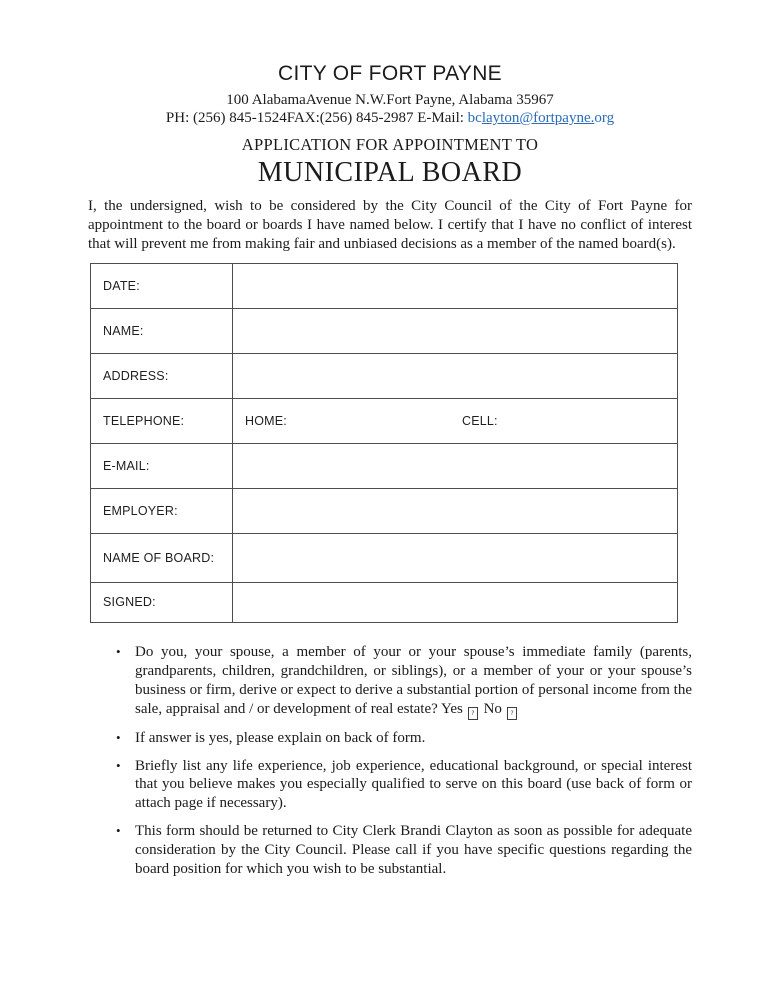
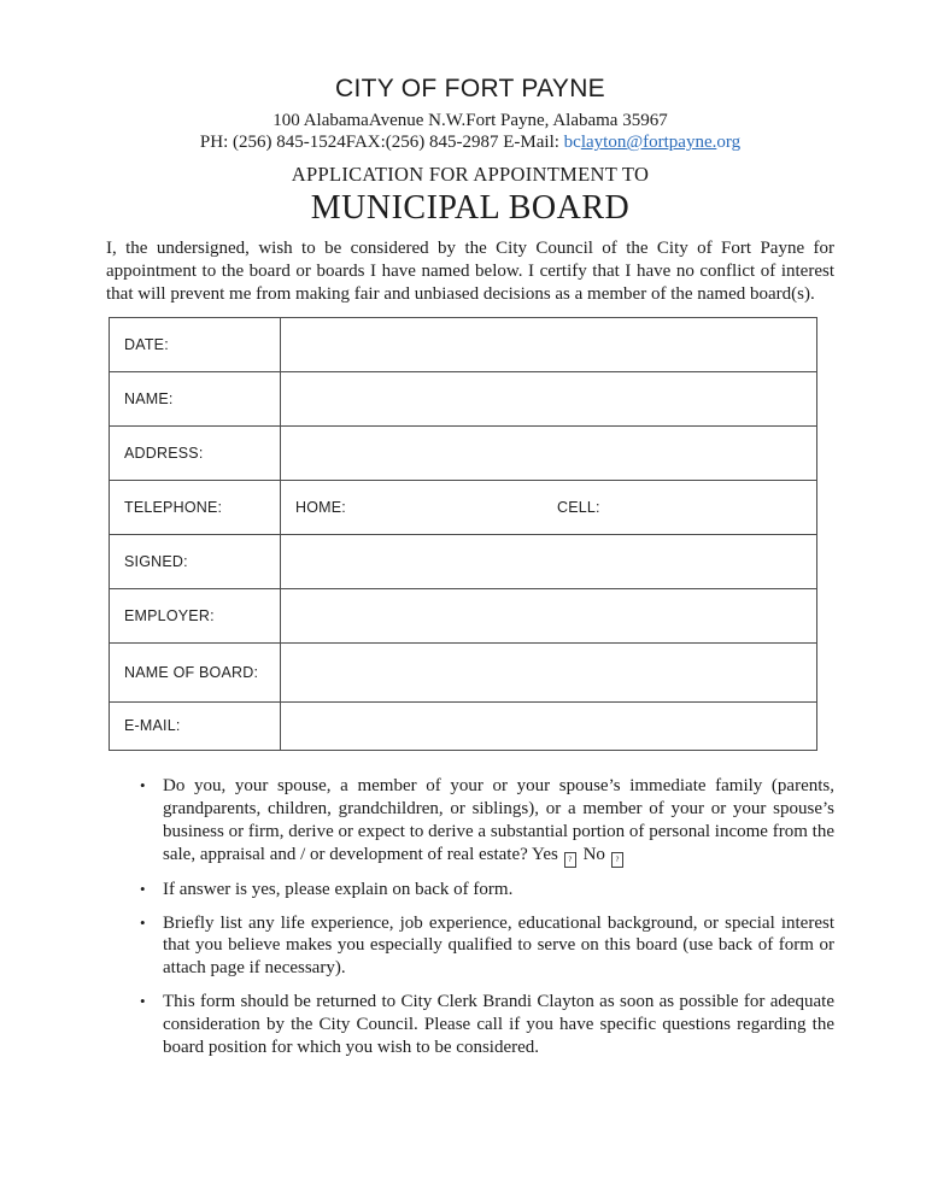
  CITY OF FORT PAYNE
  100 AlabamaAvenue N.W.Fort Payne, Alabama 35967
  PH: (256) 845-1524FAX:(256) 845-2987 E-Mail: bclayton@fortpayne.org
  APPLICATION FOR APPOINTMENT TO
  MUNICIPAL BOARD
  I, the undersigned, wish to be considered by the City Council of the City of Fort Payne for appointment to the board or boards I have named below. I certify that I have no conflict of interest that will prevent me from making fair and unbiased decisions as a member of the named board(s).
  DATE:
  NAME:
  ADDRESS:
  TELEPHONE:	HOME: CELL:
- E-MAIL:
+ SIGNED:
  EMPLOYER:
  NAME OF BOARD:
- SIGNED:
+ E-MAIL:
  Do you, your spouse, a member of your or your spouse’s immediate family (parents, grandparents, children, grandchildren, or siblings), or a member of your or your spouse’s business or firm, derive or expect to derive a substantial portion of personal income from the sale, appraisal and / or development of real estate? Yes No
  If answer is yes, please explain on back of form.
  Briefly list any life experience, job experience, educational background, or special interest that you believe makes you especially qualified to serve on this board (use back of form or attach page if necessary).
- This form should be returned to City Clerk Brandi Clayton as soon as possible for adequate consideration by the City Council. Please call if you have specific questions regarding the board position for which you wish to be substantial.
+ This form should be returned to City Clerk Brandi Clayton as soon as possible for adequate consideration by the City Council. Please call if you have specific questions regarding the board position for which you wish to be considered.
